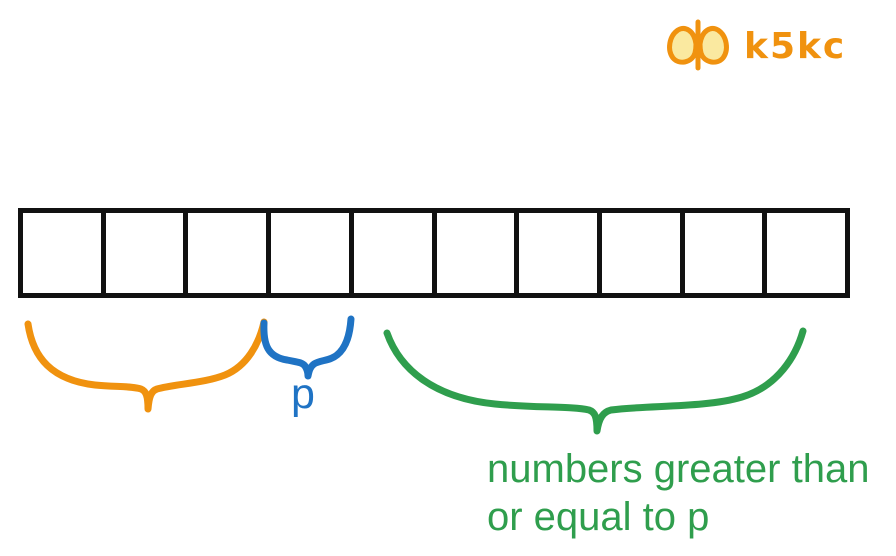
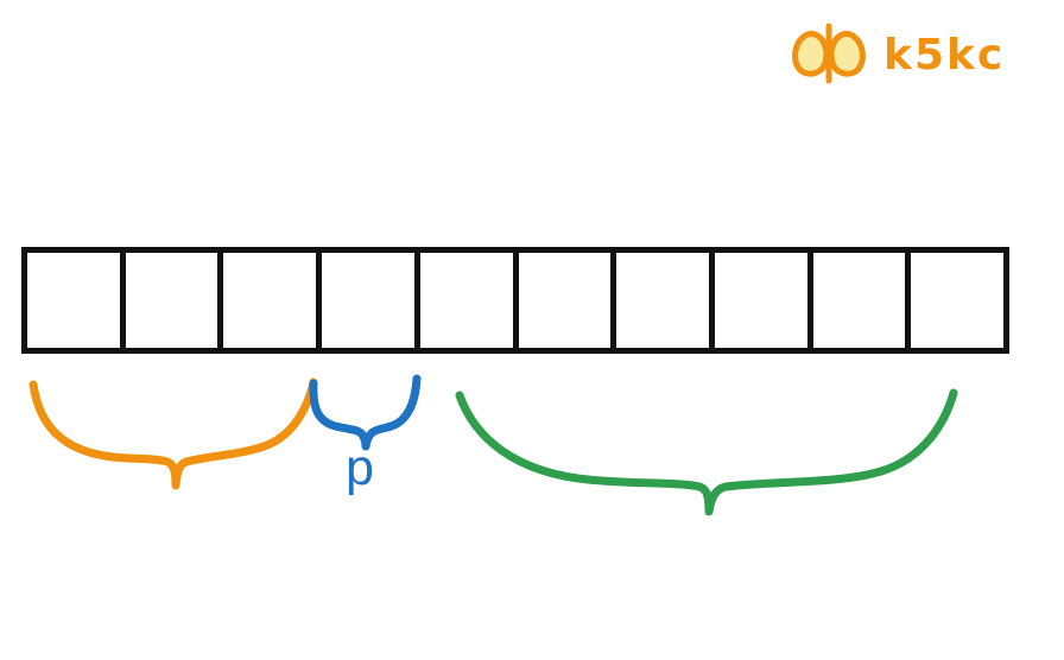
  k5kc
  p
- numbers greater than
- or equal to p
